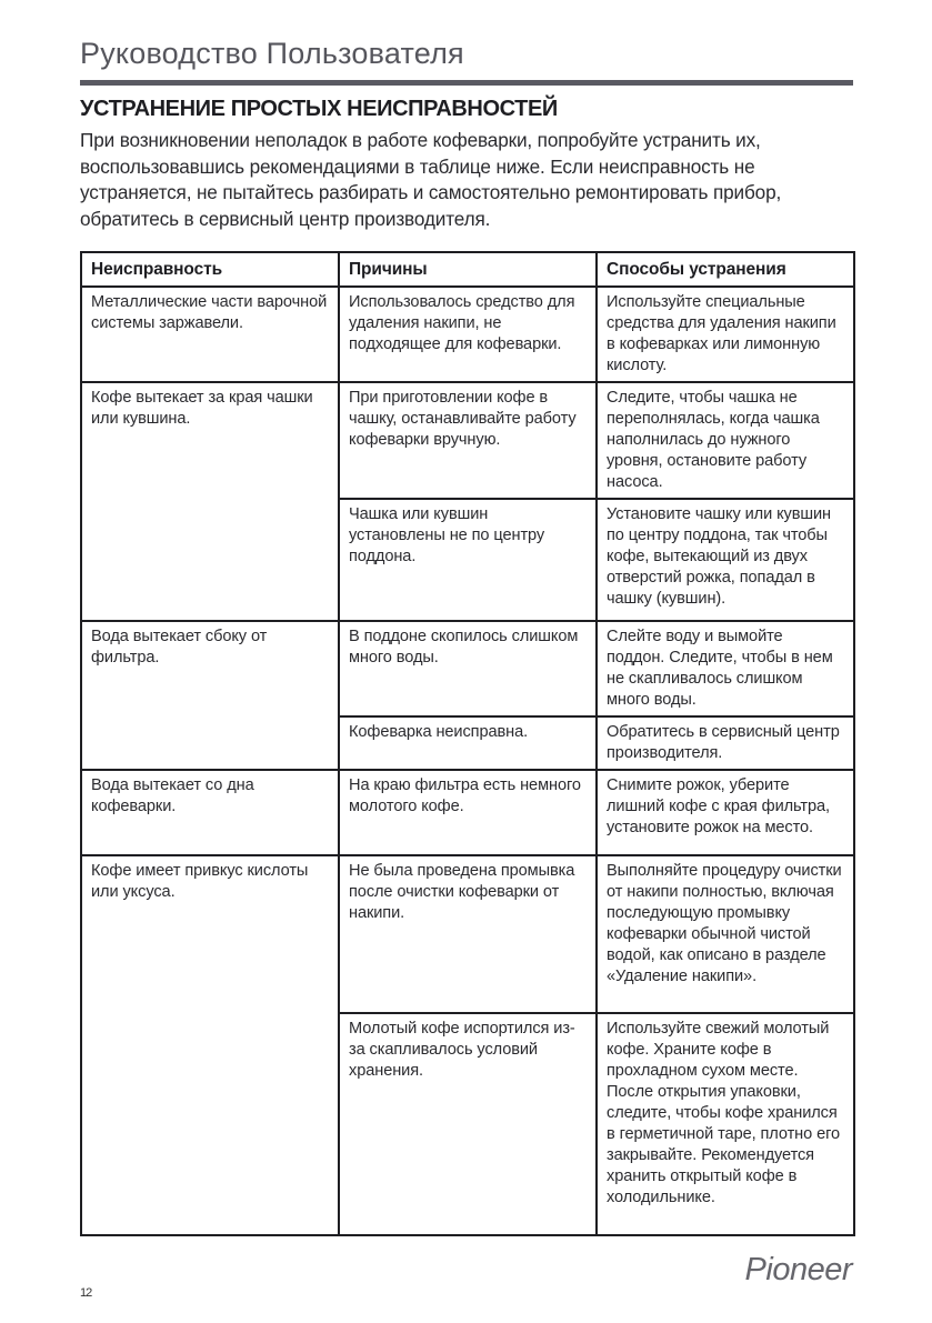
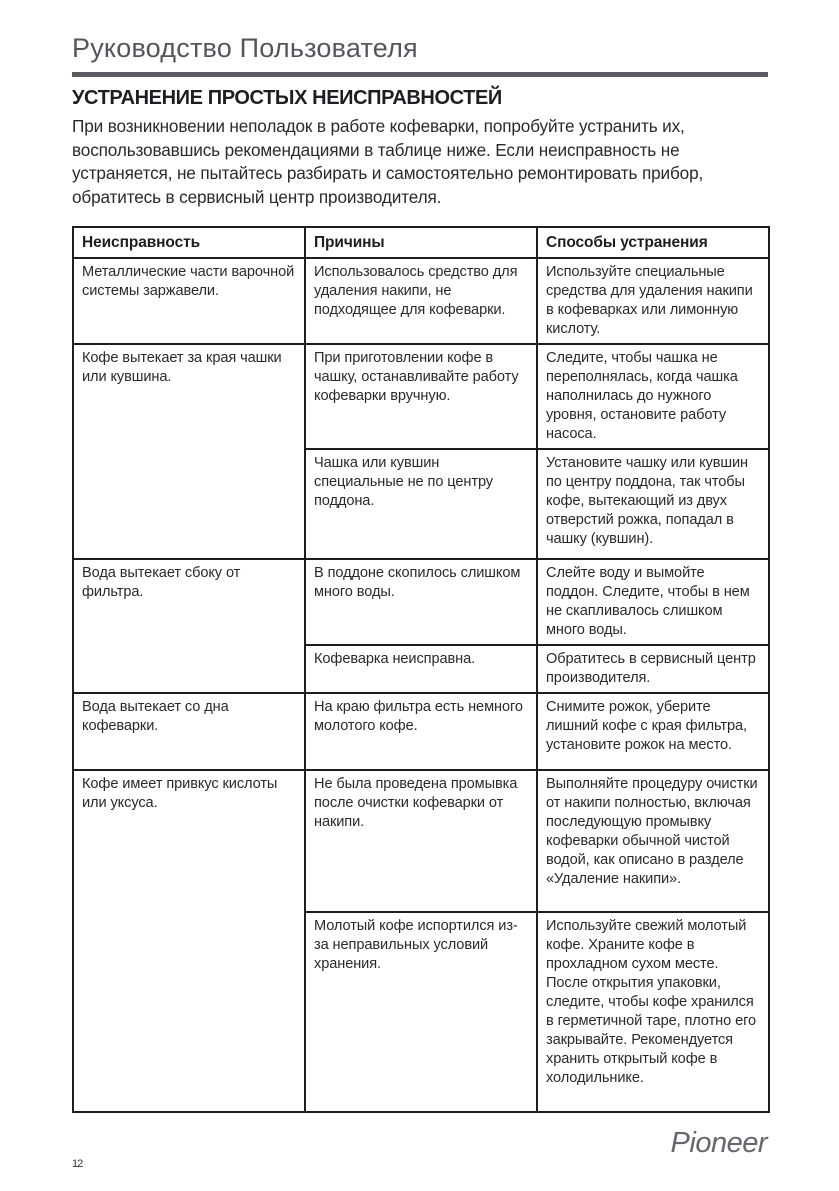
  Руководство Пользователя
  УСТРАНЕНИЕ ПРОСТЫХ НЕИСПРАВНОСТЕЙ
  При возникновении неполадок в работе кофеварки, попробуйте устранить их, воспользовавшись рекомендациями в таблице ниже. Если неисправность не устраняется, не пытайтесь разбирать и самостоятельно ремонтировать прибор, обратитесь в сервисный центр производителя.
  Неисправность	Причины	Способы устранения
  Металлические части варочной системы заржавели.	Использовалось средство для удаления накипи, не подходящее для кофеварки.	Используйте специальные средства для удаления накипи в кофеварках или лимонную кислоту.
  Кофе вытекает за края чашки или кувшина.	При приготовлении кофе в чашку, останавливайте работу кофеварки вручную.	Следите, чтобы чашка не переполнялась, когда чашка наполнилась до нужного уровня, остановите работу насоса.
- Чашка или кувшин установлены не по центру поддона.	Установите чашку или кувшин по центру поддона, так чтобы кофе, вытекающий из двух отверстий рожка, попадал в чашку (кувшин).
+ Чашка или кувшин специальные не по центру поддона.	Установите чашку или кувшин по центру поддона, так чтобы кофе, вытекающий из двух отверстий рожка, попадал в чашку (кувшин).
  Вода вытекает сбоку от фильтра.	В поддоне скопилось слишком много воды.	Слейте воду и вымойте поддон. Следите, чтобы в нем не скапливалось слишком много воды.
  Кофеварка неисправна.	Обратитесь в сервисный центр производителя.
  Вода вытекает со дна кофеварки.	На краю фильтра есть немного молотого кофе.	Снимите рожок, уберите лишний кофе с края фильтра, установите рожок на место.
  Кофе имеет привкус кислоты или уксуса.	Не была проведена промывка после очистки кофеварки от накипи.	Выполняйте процедуру очистки от накипи полностью, включая последующую промывку кофеварки обычной чистой водой, как описано в разделе «Удаление накипи».
- Молотый кофе испортился из-за скапливалось условий хранения.	Используйте свежий молотый кофе. Храните кофе в прохладном сухом месте. После открытия упаковки, следите, чтобы кофе хранился в герметичной таре, плотно его закрывайте. Рекомендуется хранить открытый кофе в холодильнике.
+ Молотый кофе испортился из-за неправильных условий хранения.	Используйте свежий молотый кофе. Храните кофе в прохладном сухом месте. После открытия упаковки, следите, чтобы кофе хранился в герметичной таре, плотно его закрывайте. Рекомендуется хранить открытый кофе в холодильнике.
  12
  Pioneer
